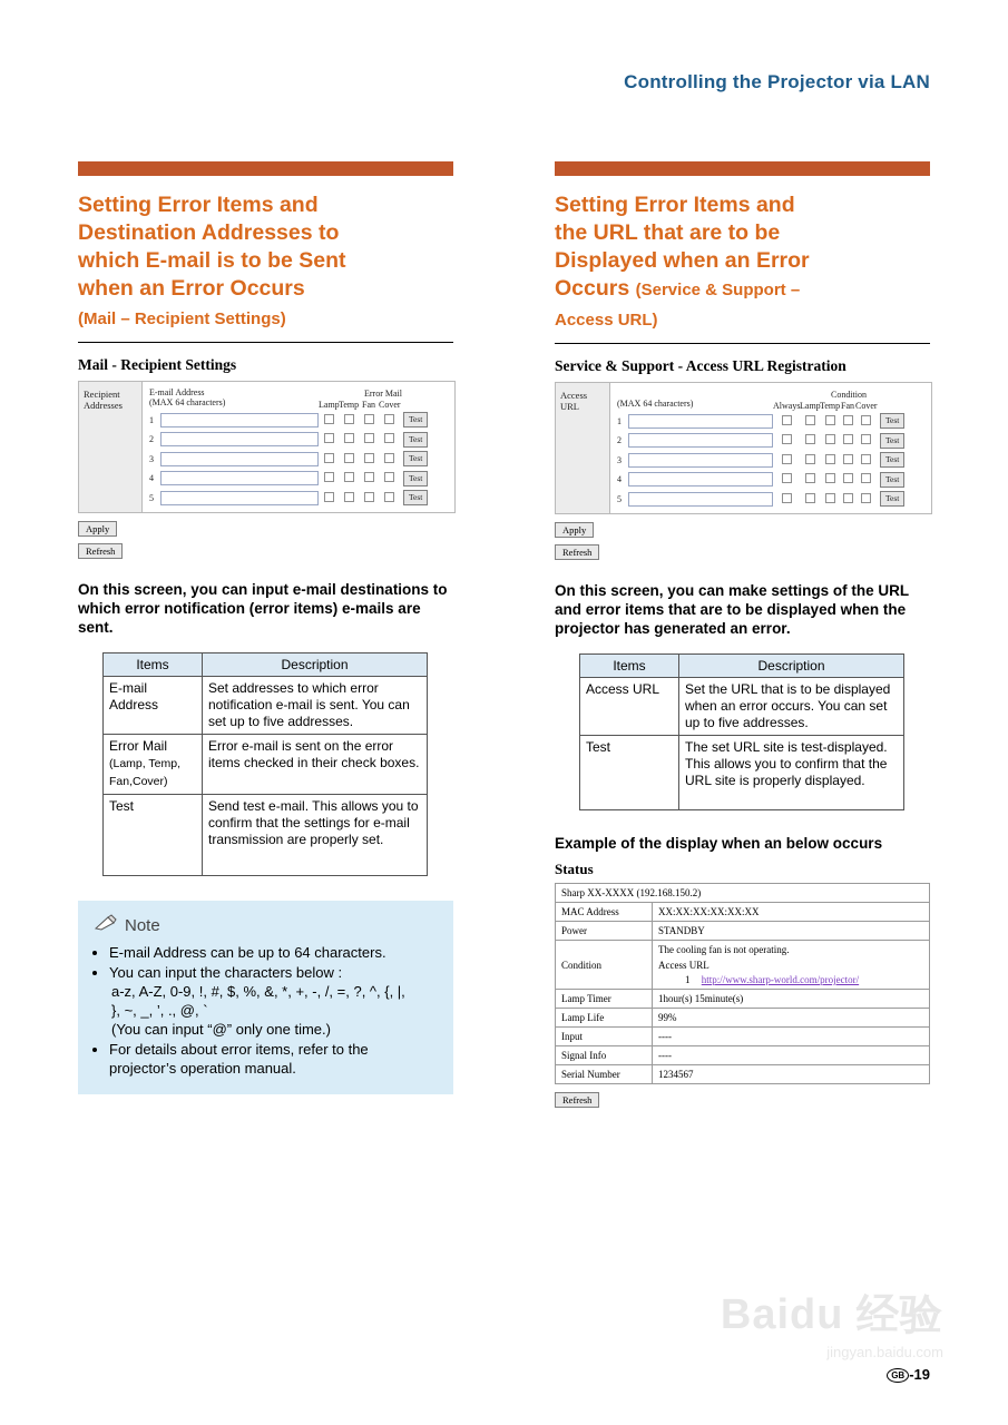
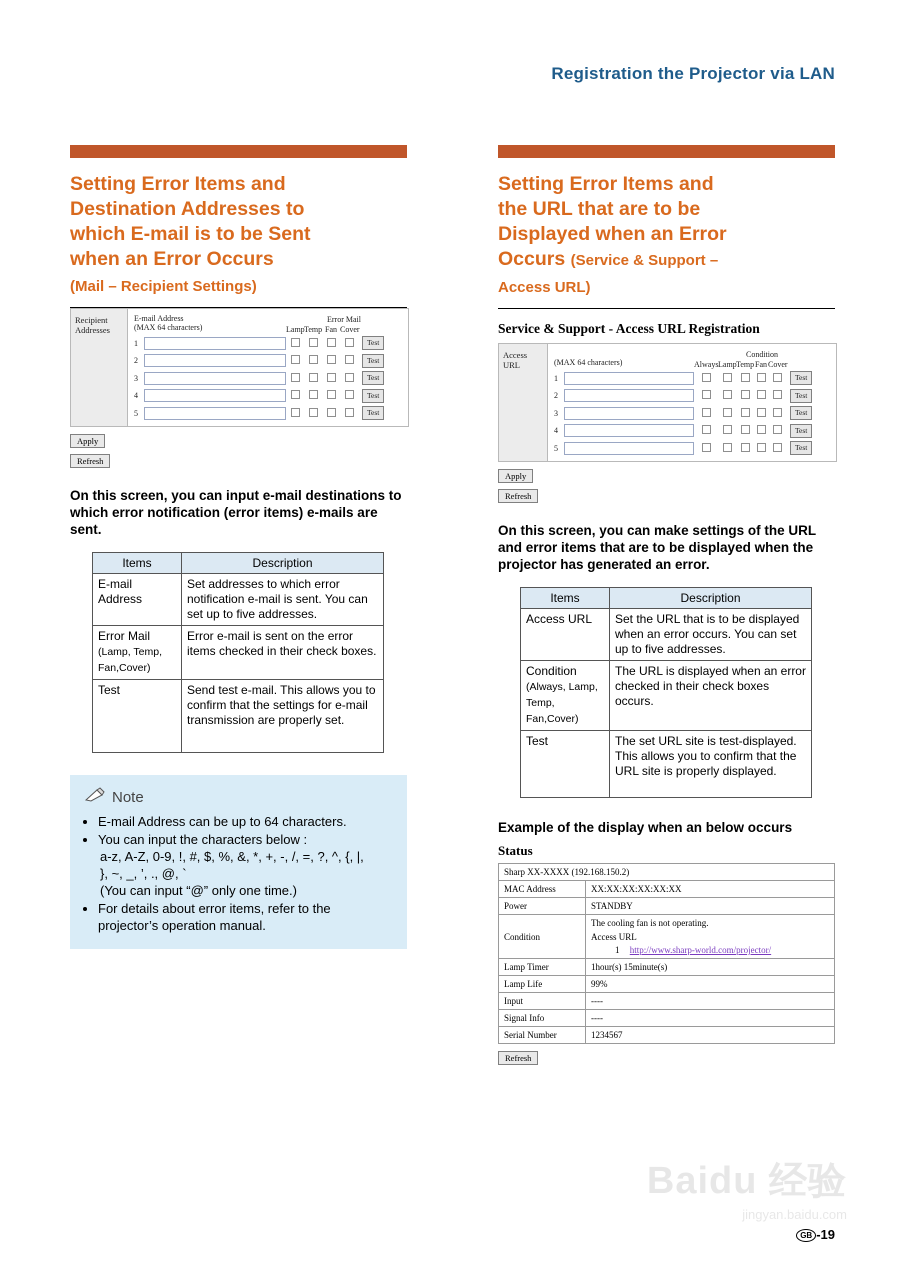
- Controlling the Projector via LAN
+ Registration the Projector via LAN
  Setting Error Items and
  Destination Addresses to
  which E-mail is to be Sent
  when an Error Occurs
  (Mail – Recipient Settings)
- Mail - Recipient Settings
  Recipient
  Addresses
  E-mail Address
  (MAX 64 characters)
  Error Mail
  Lamp
  Temp
  Fan
  Cover
  1
  Test
  2
  Test
  3
  Test
  4
  Test
  5
  Test
  Apply
  Refresh
  On this screen, you can input e-mail destinations to which error notification (error items) e-mails are sent.
  Items	Description
  E-mail Address	Set addresses to which error notification e-mail is sent. You can set up to five addresses.
  Error Mail (Lamp, Temp, Fan,Cover)	Error e-mail is sent on the error items checked in their check boxes.
  Test	Send test e-mail. This allows you to confirm that the settings for e-mail transmission are properly set.
  Note
  E-mail Address can be up to 64 characters.
  You can input the characters below :
  a-z, A-Z, 0-9, !, #, $, %, &, *, +, -, /, =, ?, ^, {, |,
  }, ~, _, ’, ., @, `
  (You can input “@” only one time.)
  For details about error items, refer to the projector’s operation manual.
  Setting Error Items and
  the URL that are to be
  Displayed when an Error
  Occurs (Service & Support –
  Access URL)
  Service & Support - Access URL Registration
  Access
  URL
  (MAX 64 characters)
  Condition
  Always
  Lamp
  Temp
  Fan
  Cover
  1
  Test
  2
  Test
  3
  Test
  4
  Test
  5
  Test
  Apply
  Refresh
  On this screen, you can make settings of the URL and error items that are to be displayed when the projector has generated an error.
  Items	Description
  Access URL	Set the URL that is to be displayed when an error occurs. You can set up to five addresses.
+ Condition (Always, Lamp, Temp, Fan,Cover)	The URL is displayed when an error checked in their check boxes occurs.
  Test	The set URL site is test-displayed. This allows you to confirm that the URL site is properly displayed.
  Example of the display when an below occurs
  Status
  Sharp XX-XXXX (192.168.150.2)
  MAC Address	XX:XX:XX:XX:XX:XX
  Power	STANDBY
  Condition	The cooling fan is not operating. Access URL 1 http://www.sharp-world.com/projector/
  Lamp Timer	1hour(s) 15minute(s)
  Lamp Life	99%
  Input	----
  Signal Info	----
  Serial Number	1234567
  Refresh
  Baidu 经验
  jingyan.baidu.com
  GB -19
